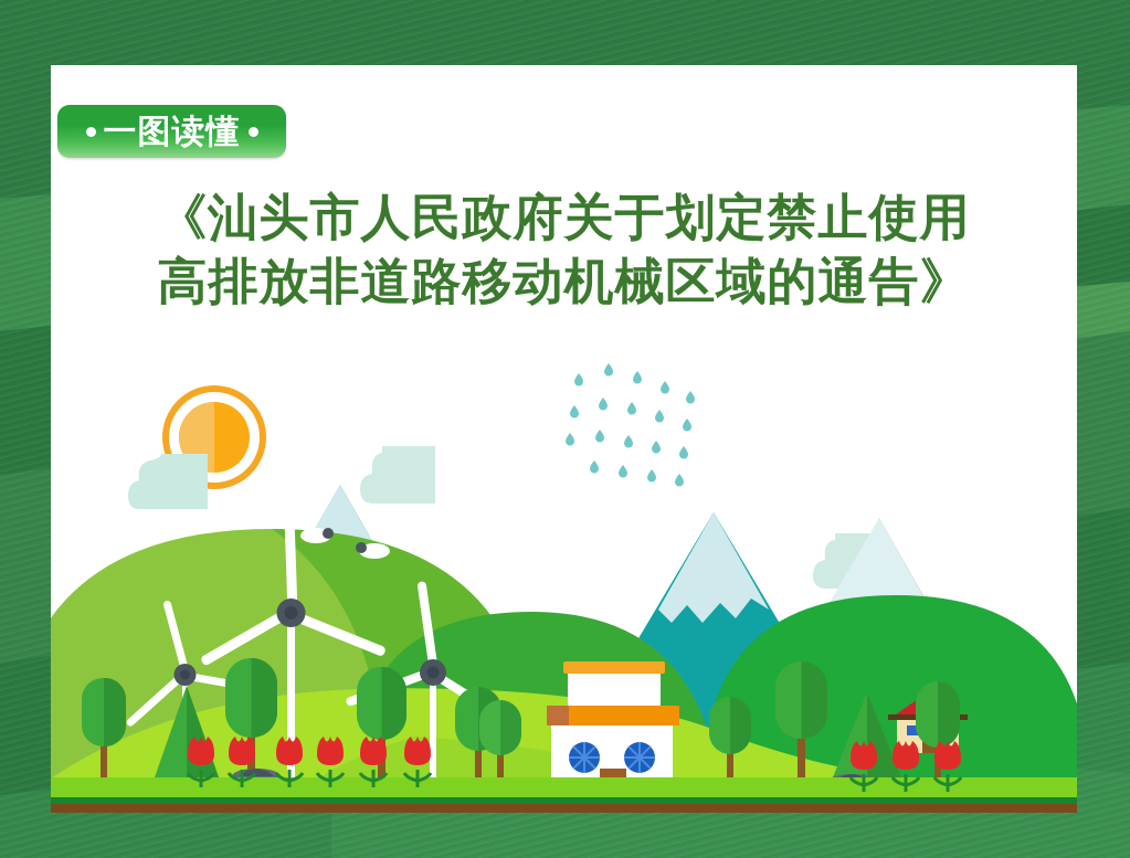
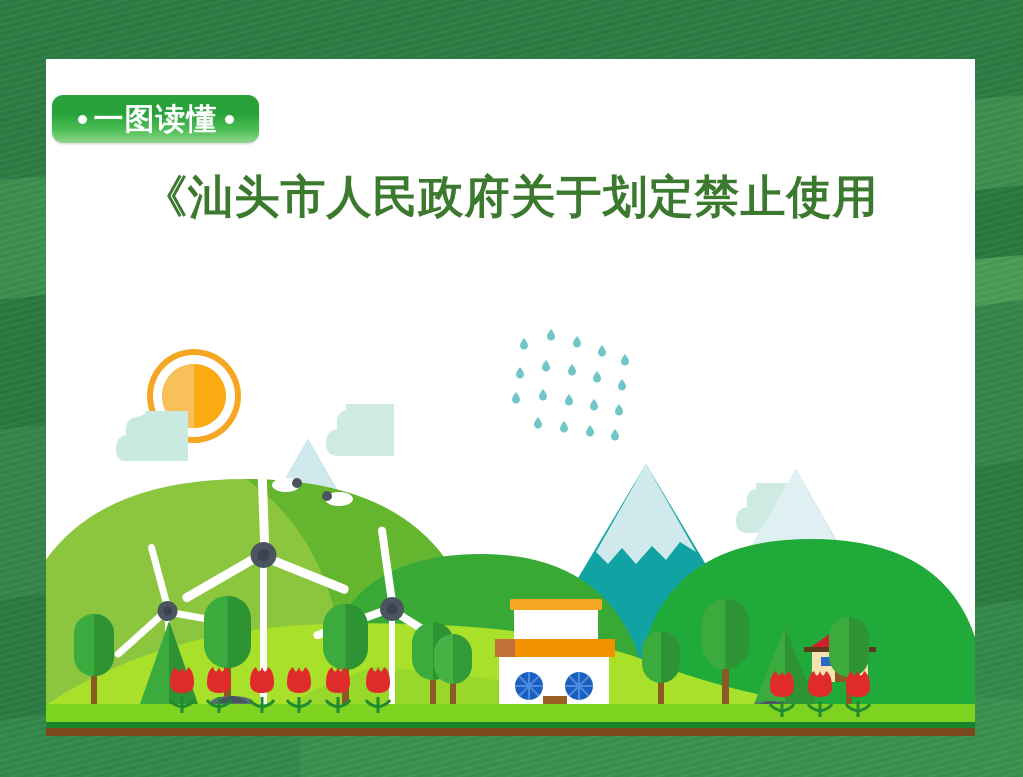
  一图读懂
  《汕头市人民政府关于划定禁止使用
- 高排放非道路移动机械区域的通告》
